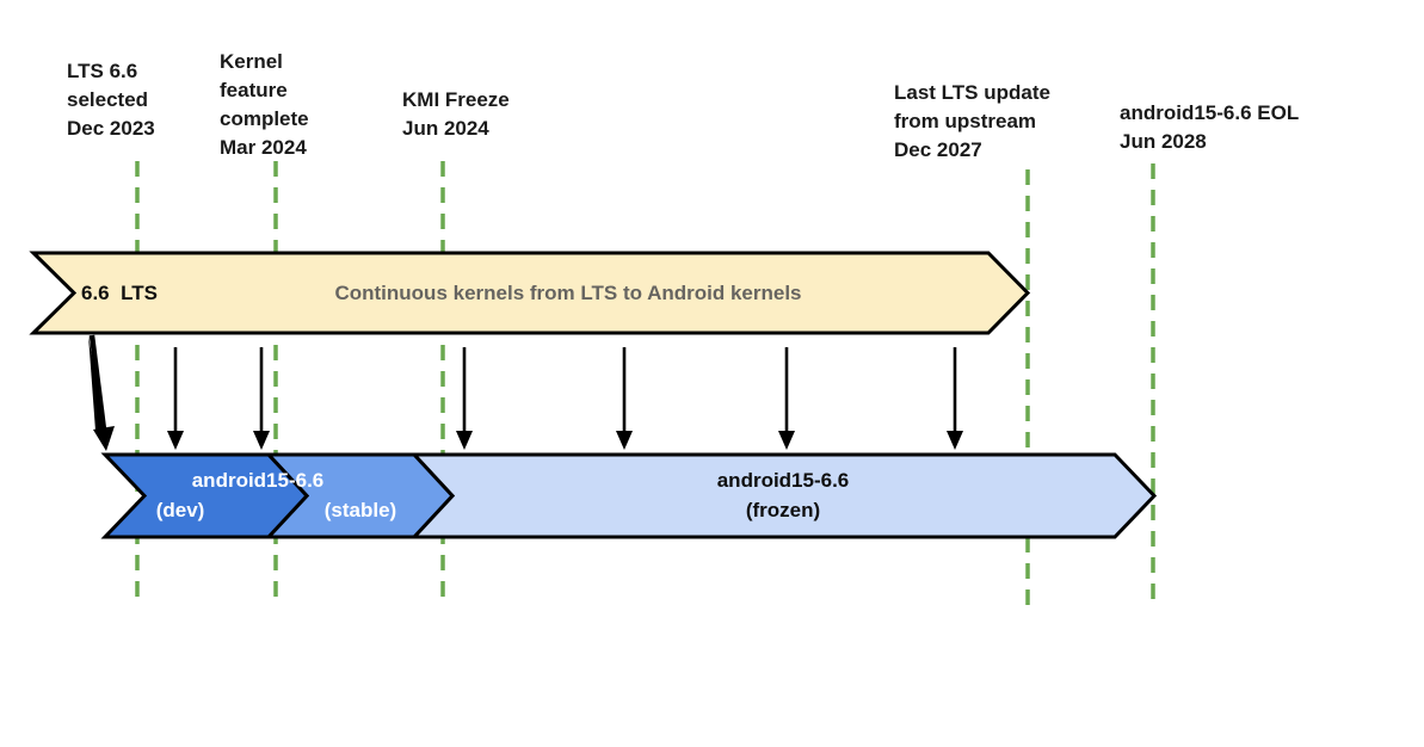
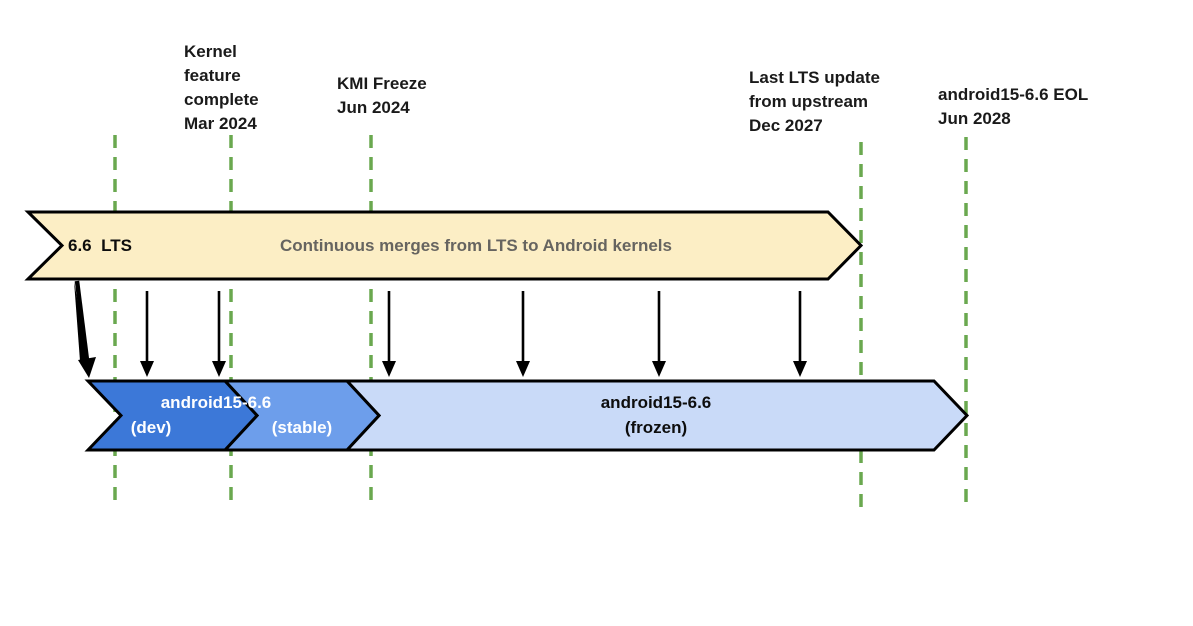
- LTS 6.6
- selected
- Dec 2023
  Kernel
  feature
  complete
  Mar 2024
  KMI Freeze
  Jun 2024
  Last LTS update
  from upstream
  Dec 2027
  android15-6.6 EOL
  Jun 2028
  6.6 LTS
- Continuous kernels from LTS to Android kernels
+ Continuous merges from LTS to Android kernels
  android15-6.6
  (dev)
  (stable)
  android15-6.6
  (frozen)
